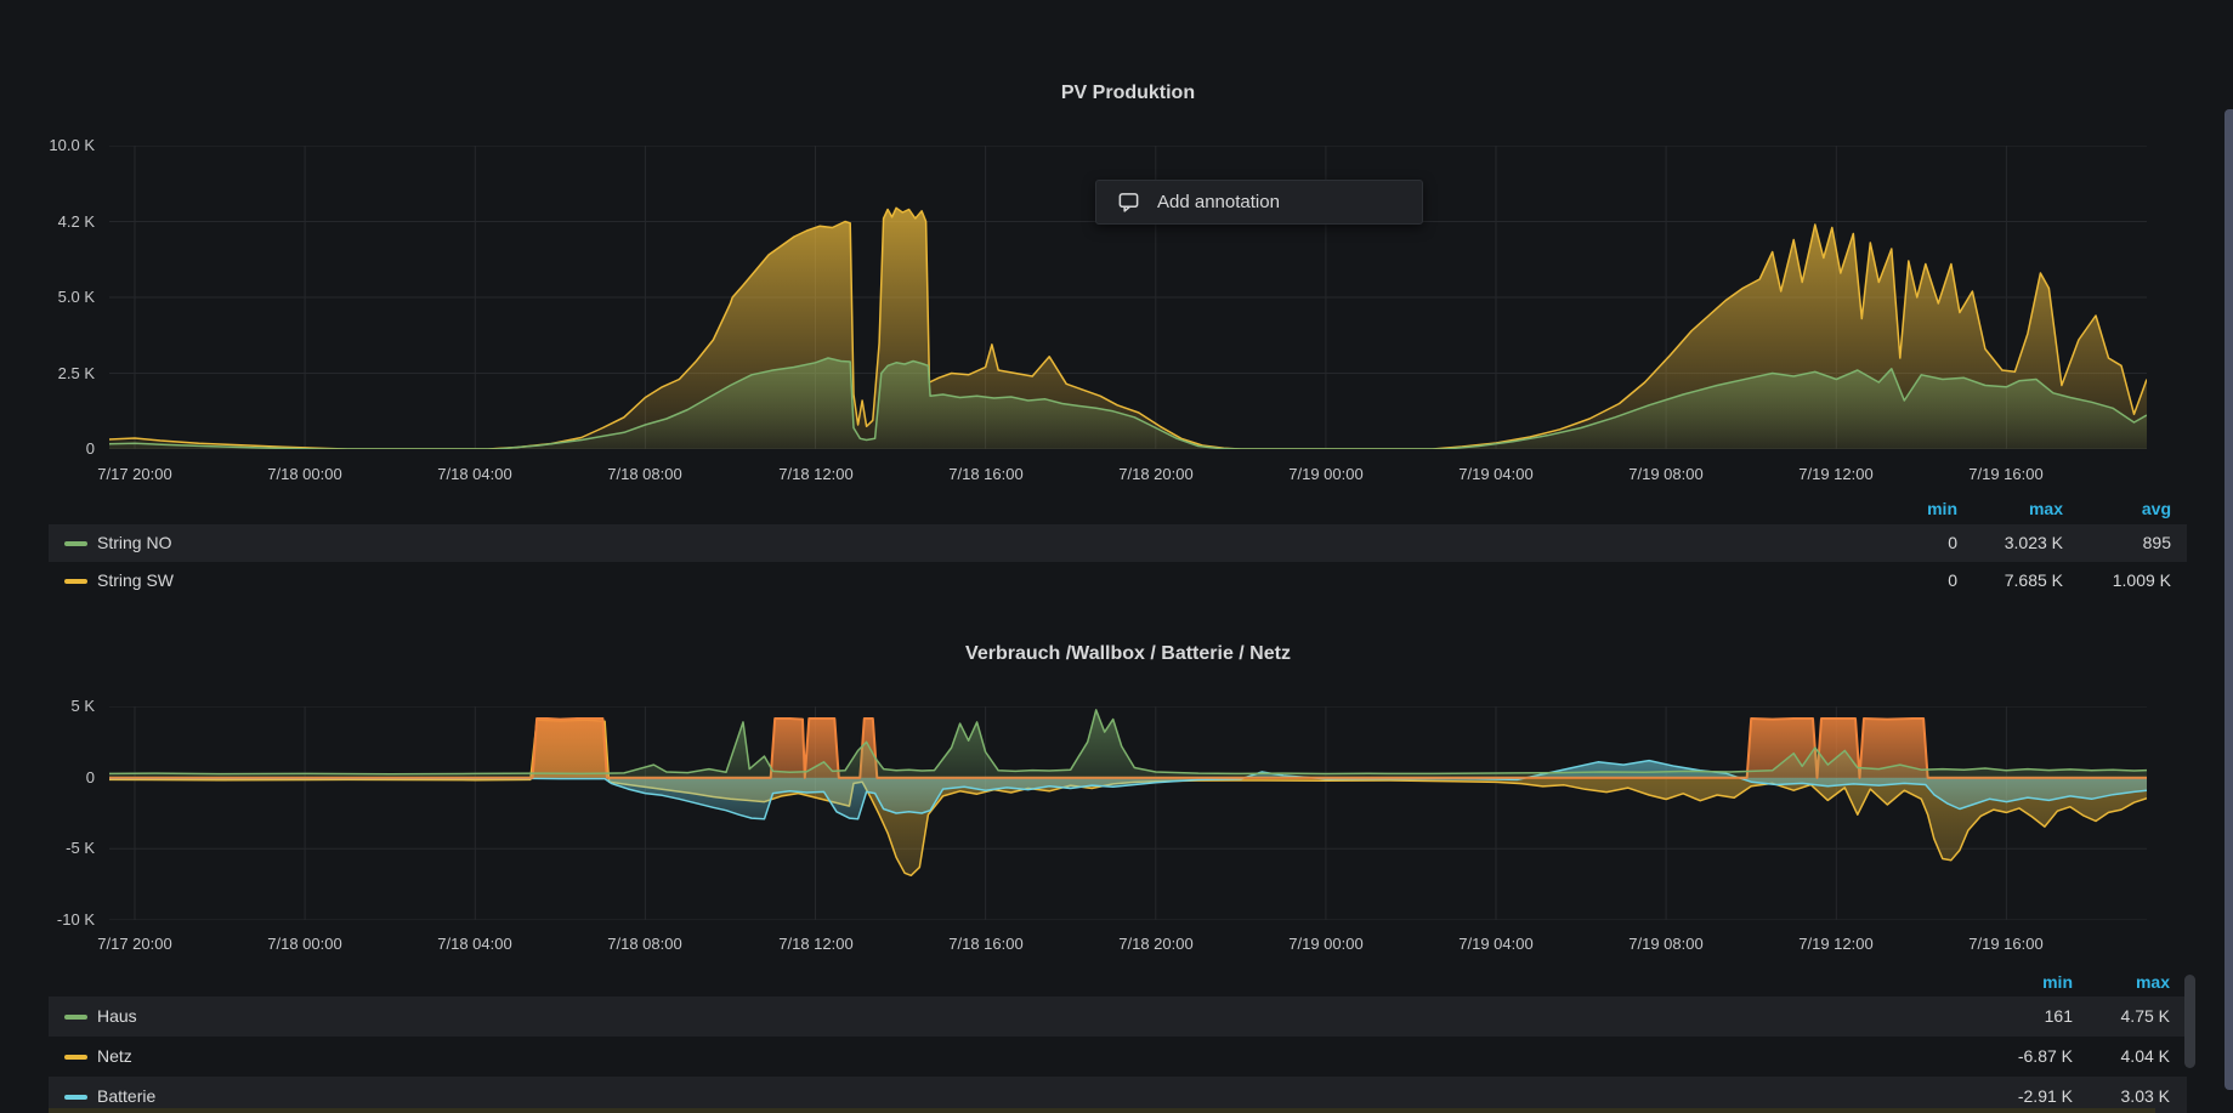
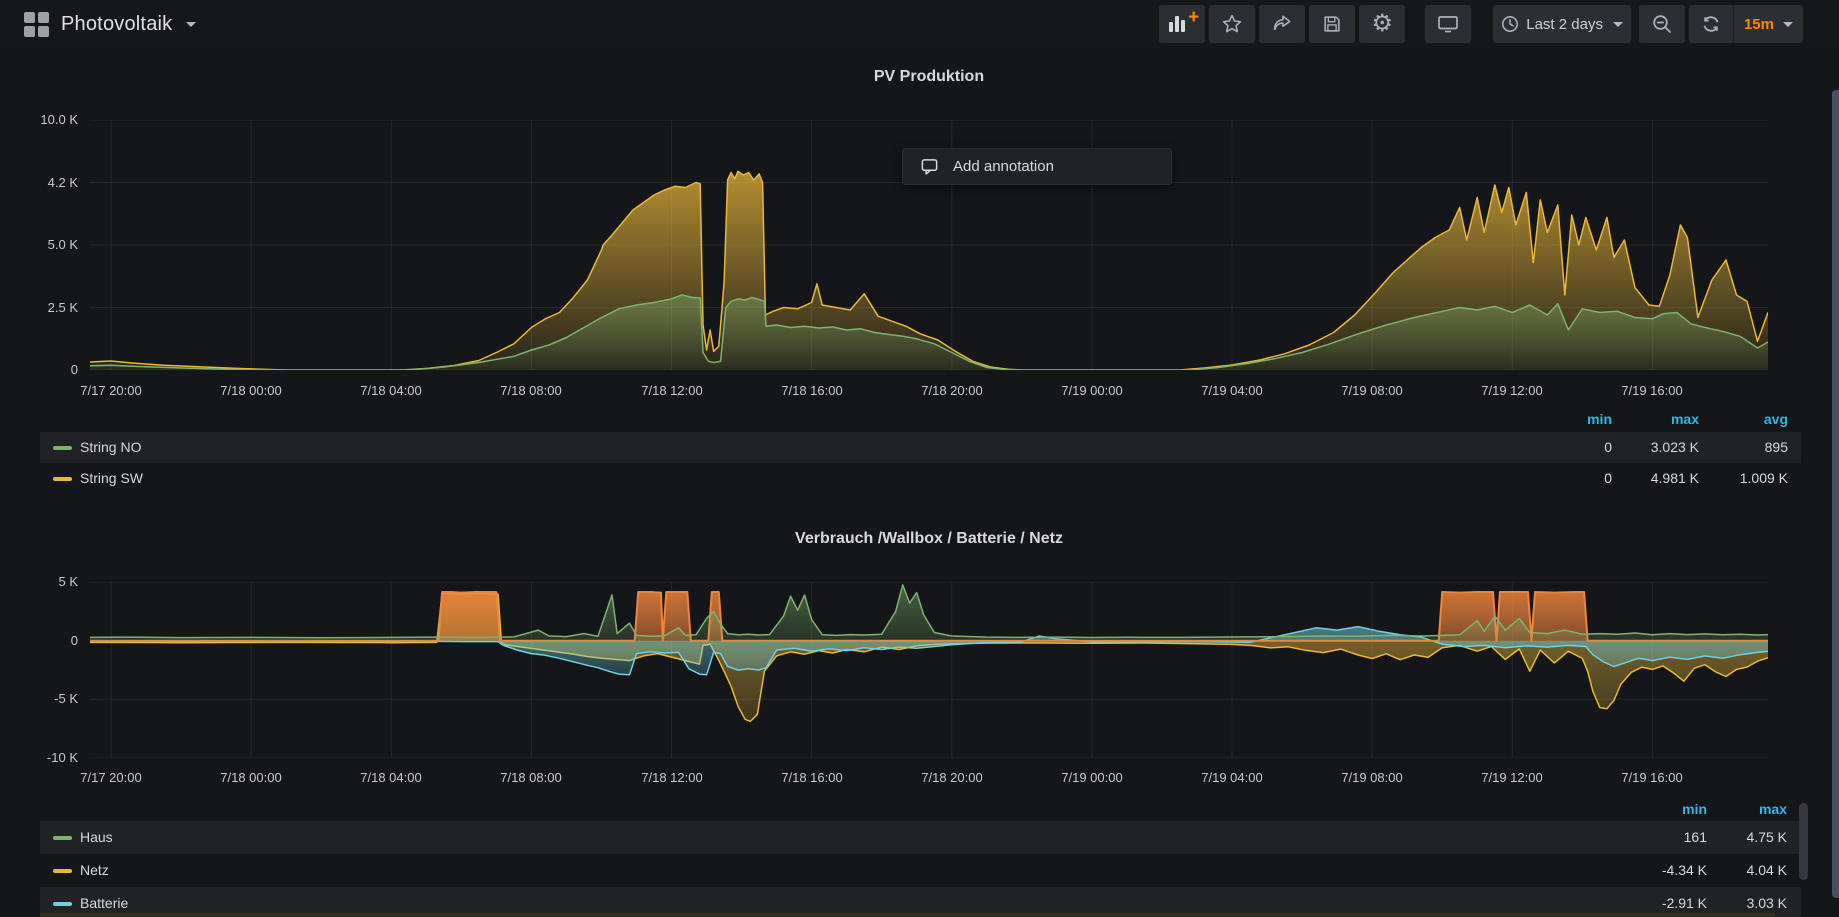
+ Photovoltaik
+ +
+ ⚙
+ Last 2 days
+ 15m
  PV Produktion
  Verbrauch /Wallbox / Batterie / Netz
  Add annotation
  10.0 K
  4.2 K
  5.0 K
  2.5 K
  0
  7/17 20:00
  7/18 00:00
  7/18 04:00
  7/18 08:00
  7/18 12:00
  7/18 16:00
  7/18 20:00
  7/19 00:00
  7/19 04:00
  7/19 08:00
  7/19 12:00
  7/19 16:00
  min
  max
  avg
  String NO
  0
  3.023 K
  895
  String SW
  0
- 7.685 K
+ 4.981 K
  1.009 K
  5 K
  0
  -5 K
  -10 K
  7/17 20:00
  7/18 00:00
  7/18 04:00
  7/18 08:00
  7/18 12:00
  7/18 16:00
  7/18 20:00
  7/19 00:00
  7/19 04:00
  7/19 08:00
  7/19 12:00
  7/19 16:00
  min
  max
  Haus
  161
  4.75 K
  Netz
- -6.87 K
+ -4.34 K
  4.04 K
  Batterie
  -2.91 K
  3.03 K
